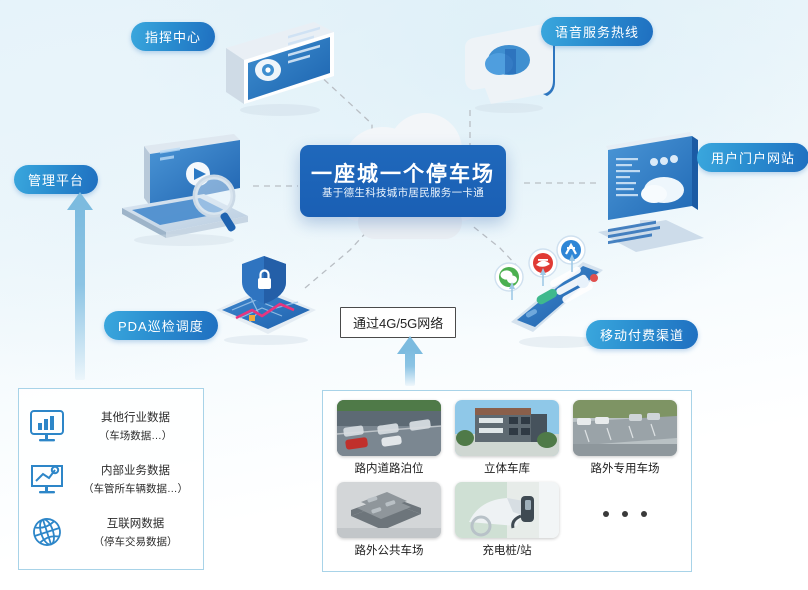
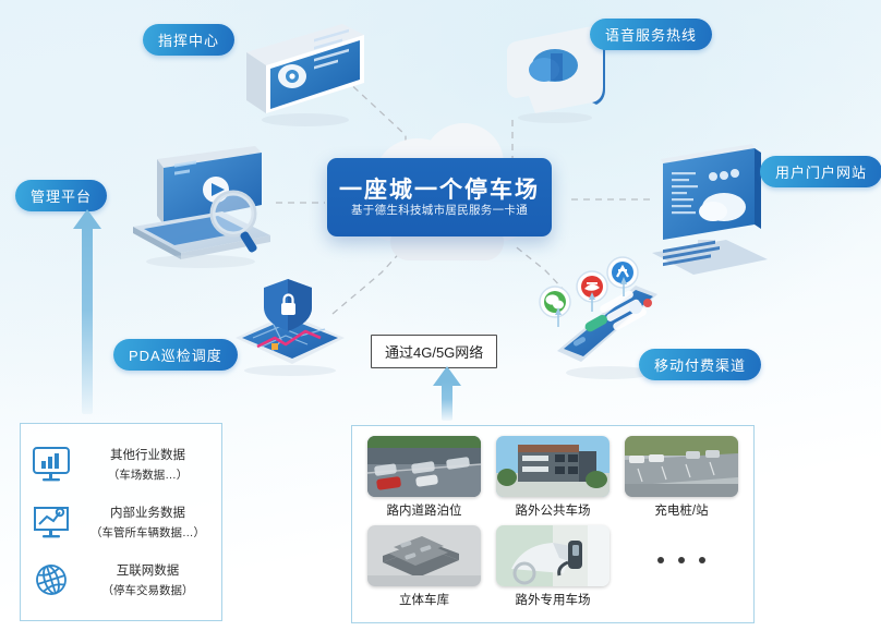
  一座城一个停车场
  基于德生科技城市居民服务一卡通
  指挥中心
  语音服务热线
  管理平台
  用户门户网站
  PDA巡检调度
  移动付费渠道
  通过4G/5G网络
  其他行业数据
  （车场数据…）
  内部业务数据
  （车管所车辆数据…）
  互联网数据
  （停车交易数据）
  路内道路泊位
- 立体车库
+ 路外公共车场
- 路外专用车场
+ 充电桩/站
- 路外公共车场
+ 立体车库
- 充电桩/站
+ 路外专用车场
